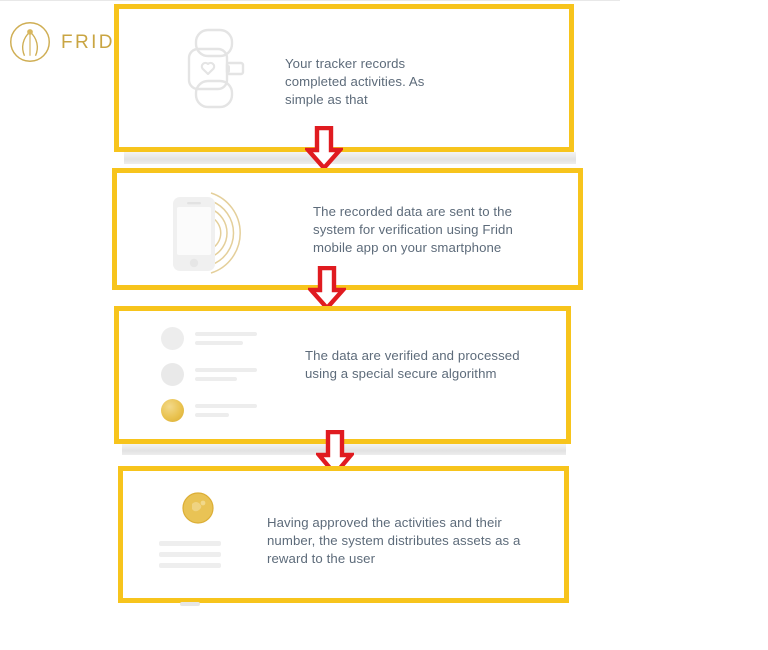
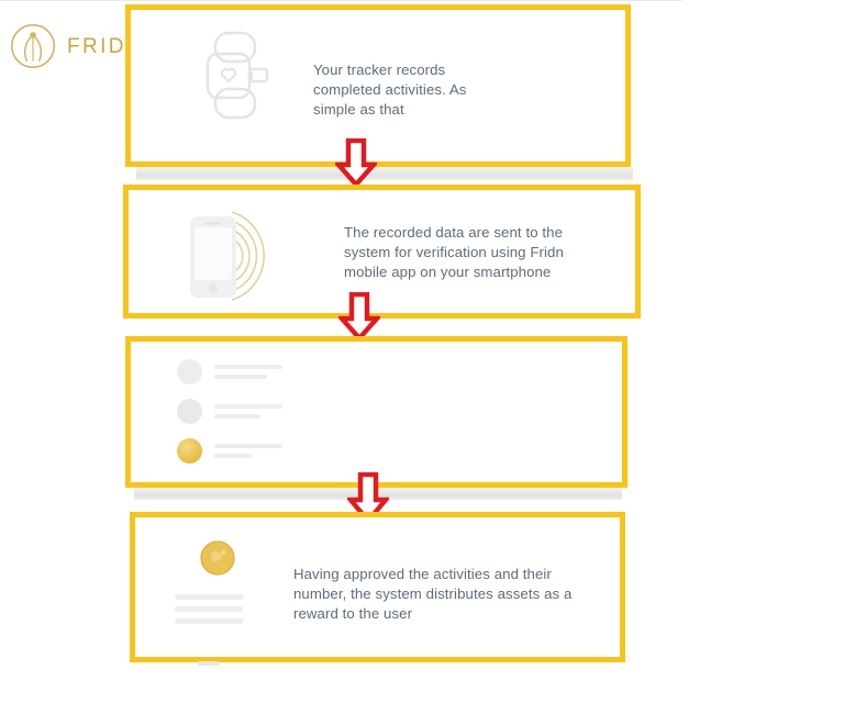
  FRID
  Your tracker records
  completed activities. As
  simple as that
  The recorded data are sent to the
  system for verification using Fridn
  mobile app on your smartphone
- The data are verified and processed
- using a special secure algorithm
  Having approved the activities and their
  number, the system distributes assets as a
  reward to the user
